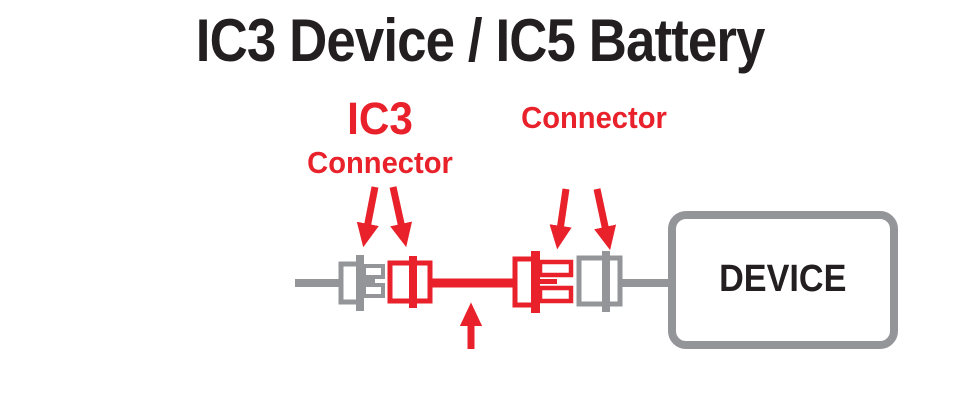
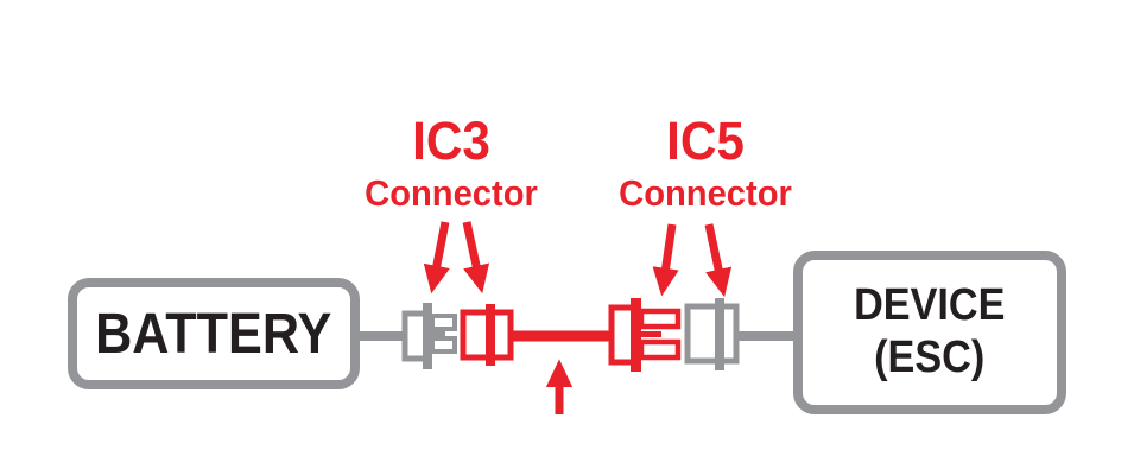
- IC3 Device / IC5 Battery
  IC3
  Connector
+ IC5
  Connector
+ BATTERY
  DEVICE
+ (ESC)
